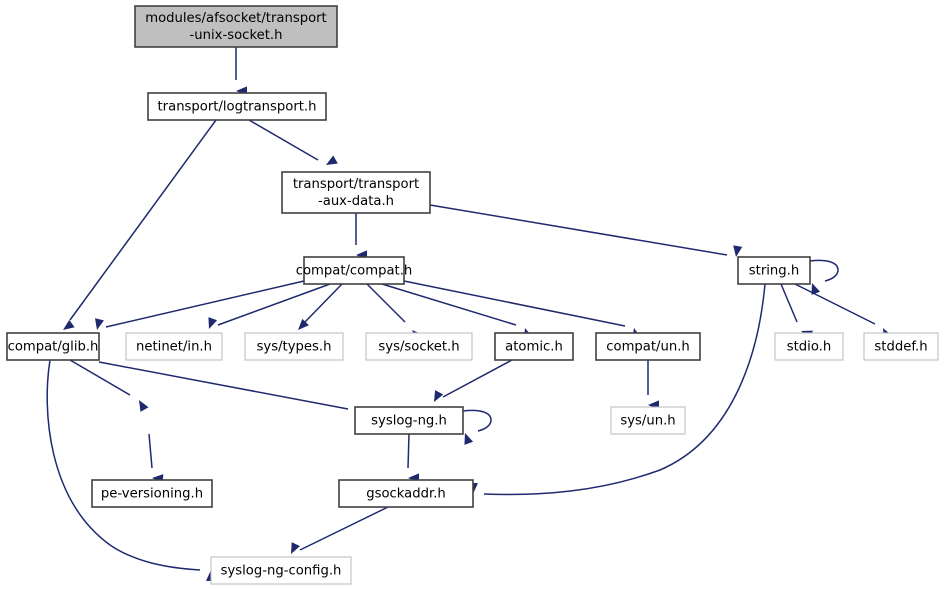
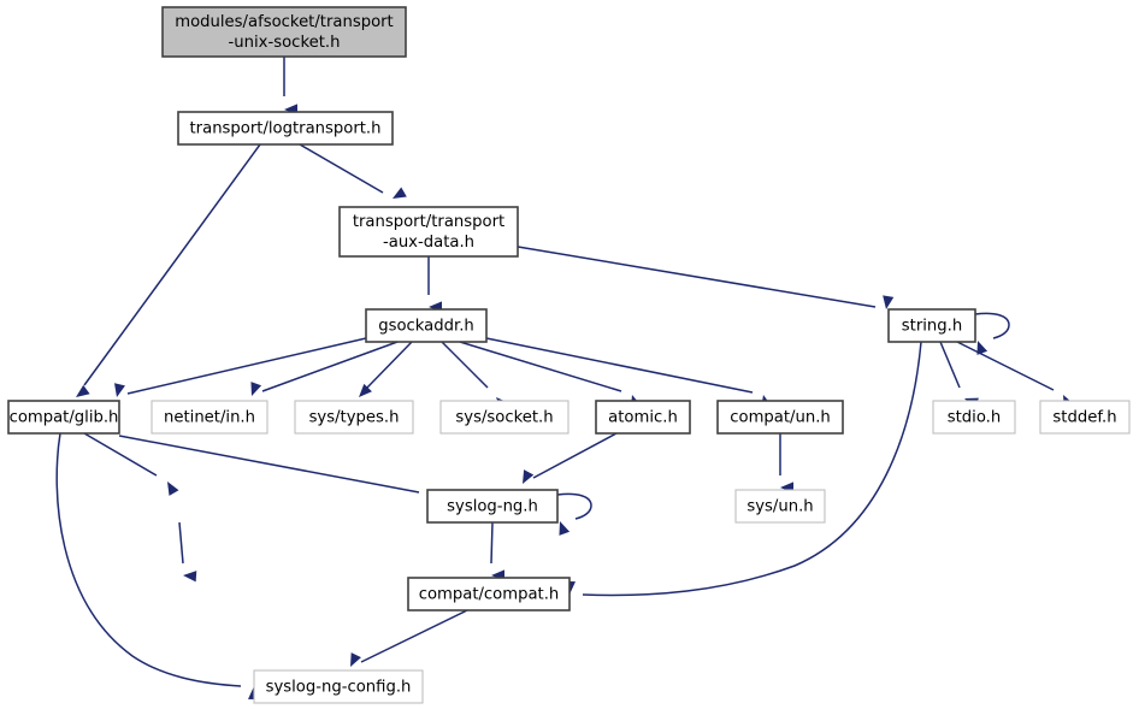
  modules/afsocket/transport -unix-socket.h
  transport/logtransport.h
  transport/transport -aux-data.h
- compat/compat.h
+ gsockaddr.h
  string.h
  compat/glib.h
  netinet/in.h
  sys/types.h
  sys/socket.h
  atomic.h
  compat/un.h
  stdio.h
  stddef.h
  syslog-ng.h
  sys/un.h
- pe-versioning.h
- gsockaddr.h
+ compat/compat.h
  syslog-ng-config.h
